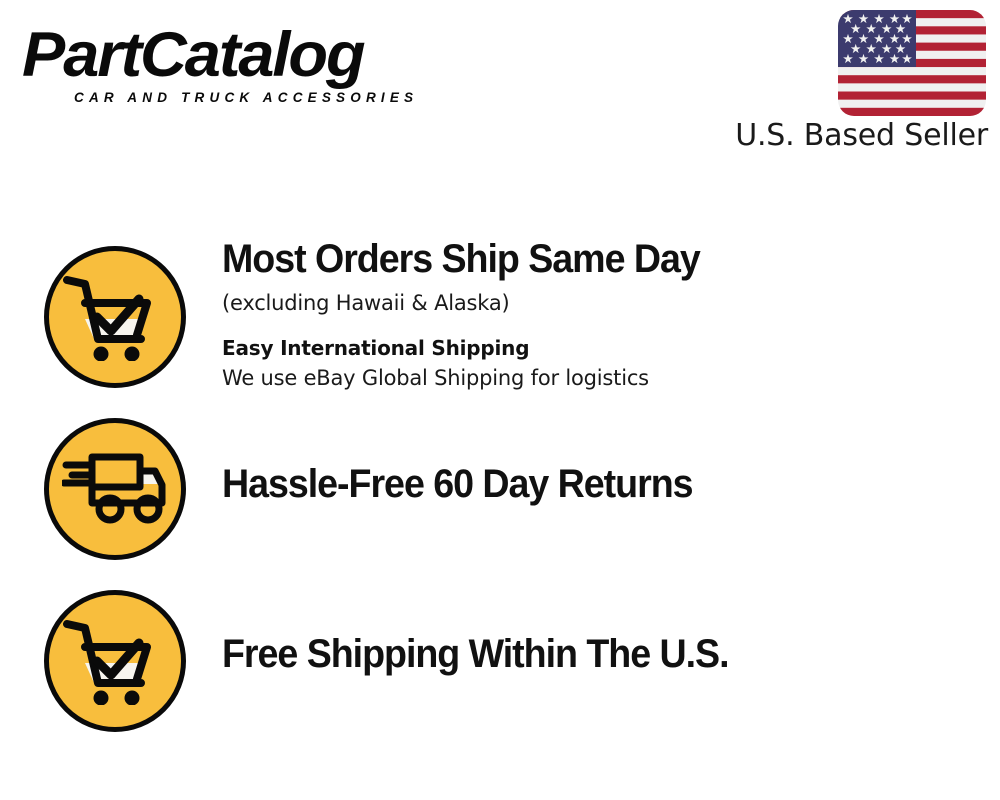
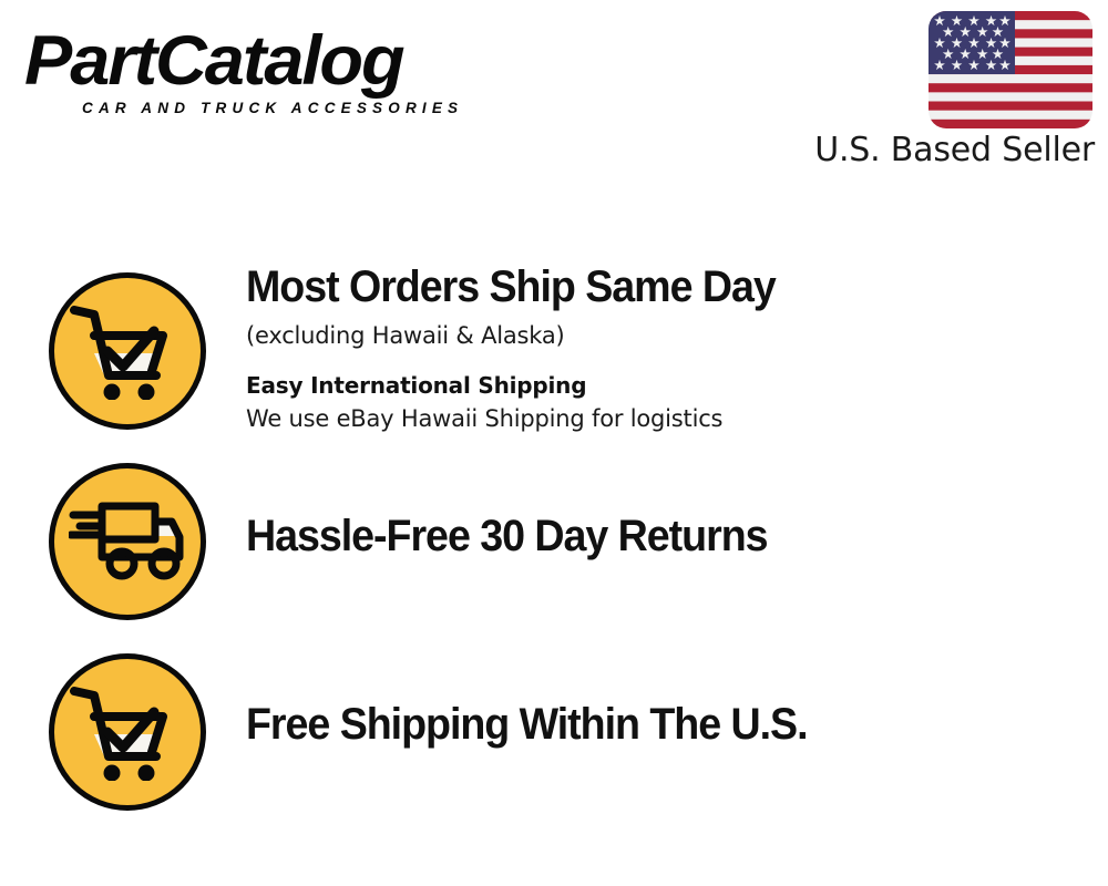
  PartCatalog
  CAR AND TRUCK ACCESSORIES
  U.S. Based Seller
  Most Orders Ship Same Day
  (excluding Hawaii & Alaska)
  Easy International Shipping
- We use eBay Global Shipping for logistics
+ We use eBay Hawaii Shipping for logistics
- Hassle-Free 60 Day Returns
+ Hassle-Free 30 Day Returns
  Free Shipping Within The U.S.
